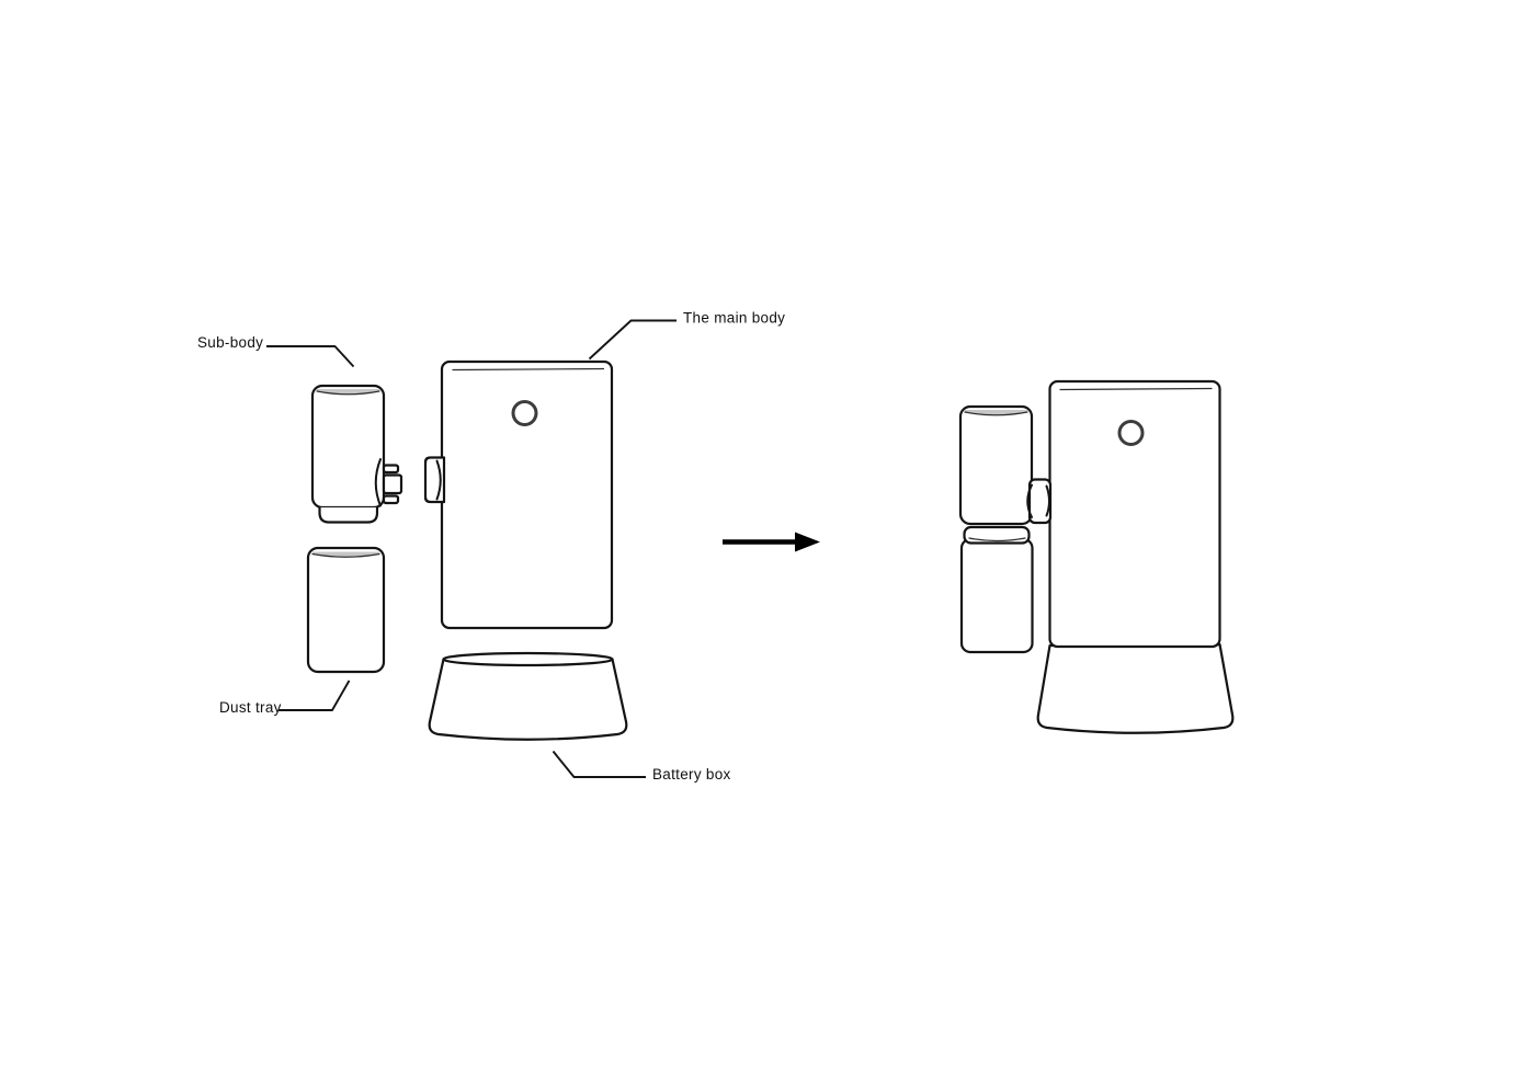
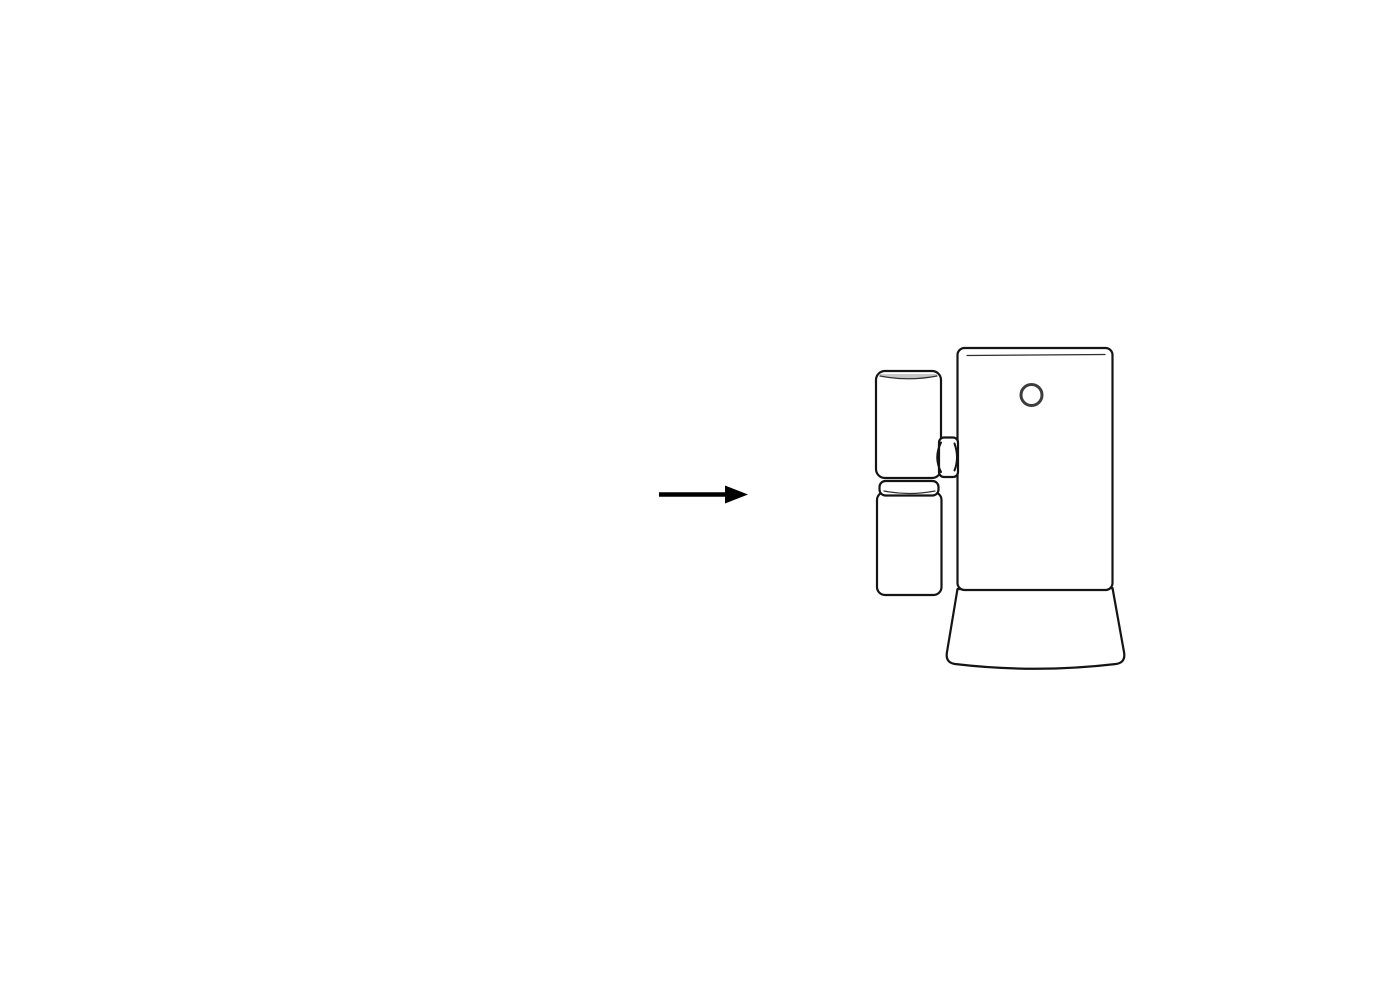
- Sub-body
- The main body
- Dust tray
- Battery box
